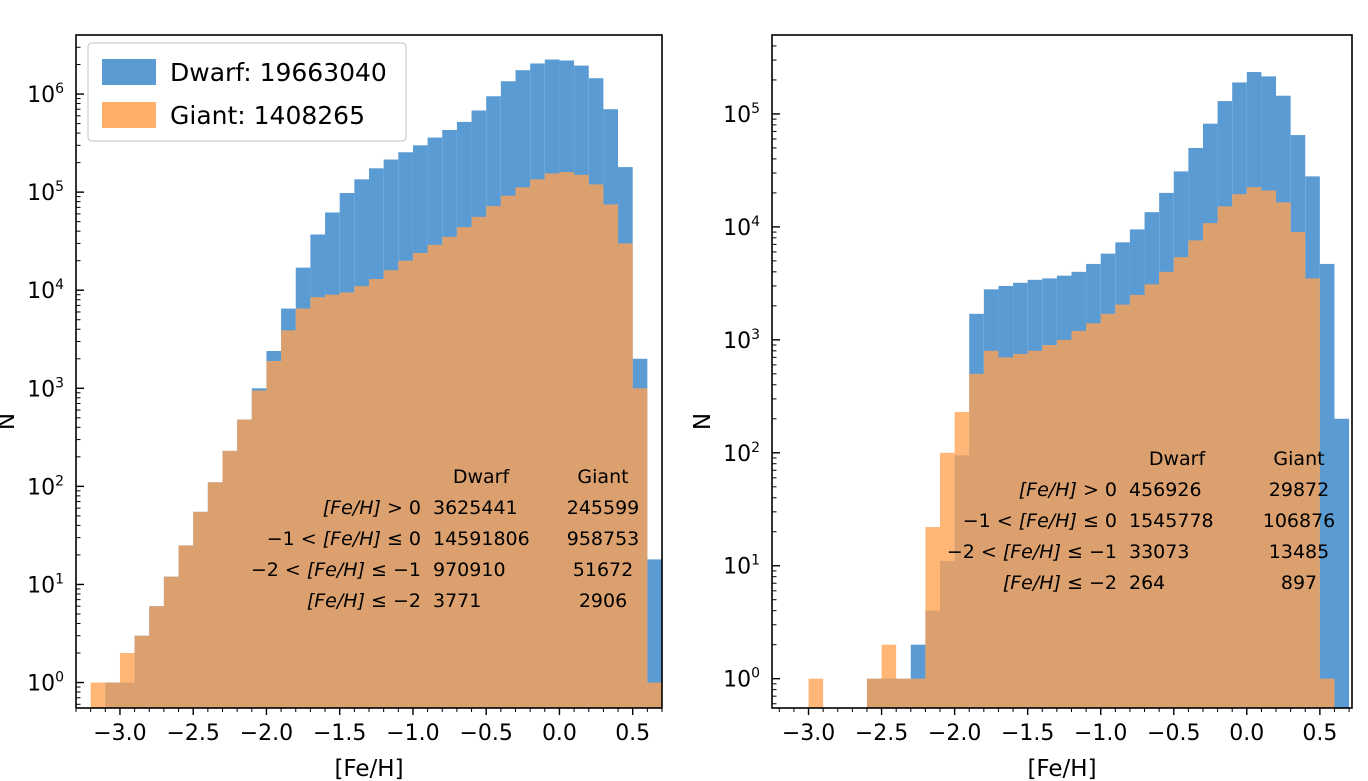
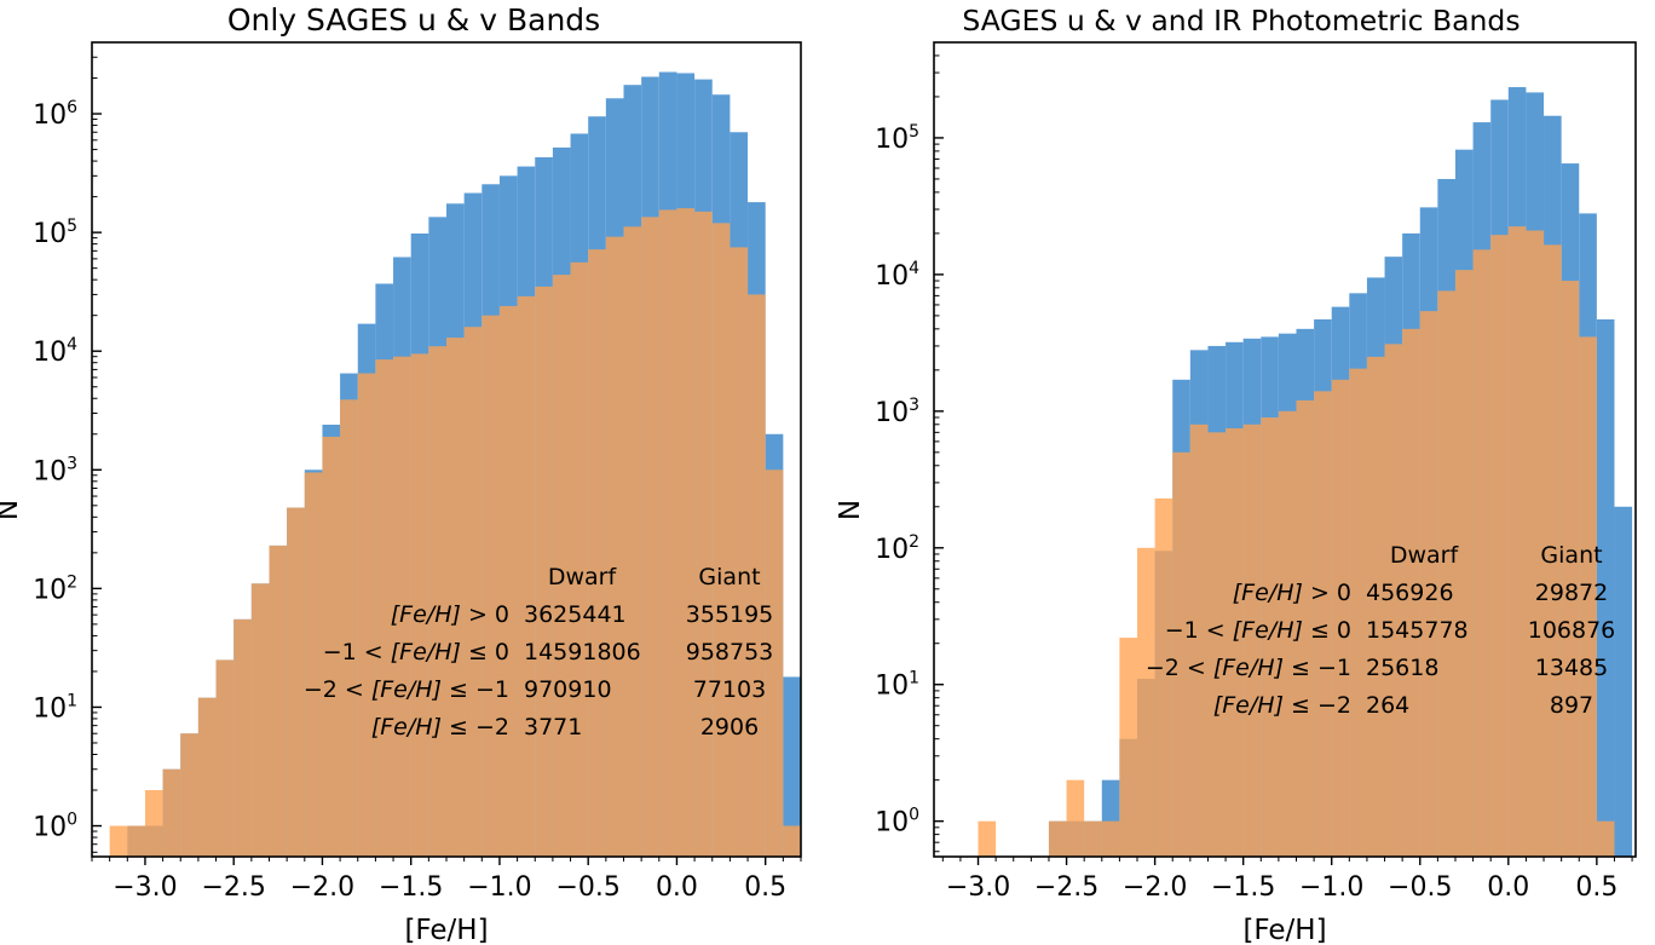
+ Only SAGES u & v Bands
  −3.0
  −2.5
  −2.0
  −1.5
  −1.0
  −0.5
  0.0
  0.5
  [Fe/H]
  100
  101
  102
  103
  104
  105
  106
- Dwarf: 19663040
- Giant: 1408265
  Dwarf
  Giant
  [Fe/H] > 0
  3625441
- 245599
+ 355195
  −1 < [Fe/H] ≤ 0
  14591806
  958753
  −2 < [Fe/H] ≤ −1
  970910
- 51672
+ 77103
  [Fe/H] ≤ −2
  3771
  2906
+ SAGES u & v and IR Photometric Bands
  −3.0
  −2.5
  −2.0
  −1.5
  −1.0
  −0.5
  0.0
  0.5
  [Fe/H]
  100
  101
  102
  103
  104
  105
  Dwarf
  Giant
  [Fe/H] > 0
  456926
  29872
  −1 < [Fe/H] ≤ 0
  1545778
  106876
  −2 < [Fe/H] ≤ −1
- 33073
+ 25618
  13485
  [Fe/H] ≤ −2
  264
  897
